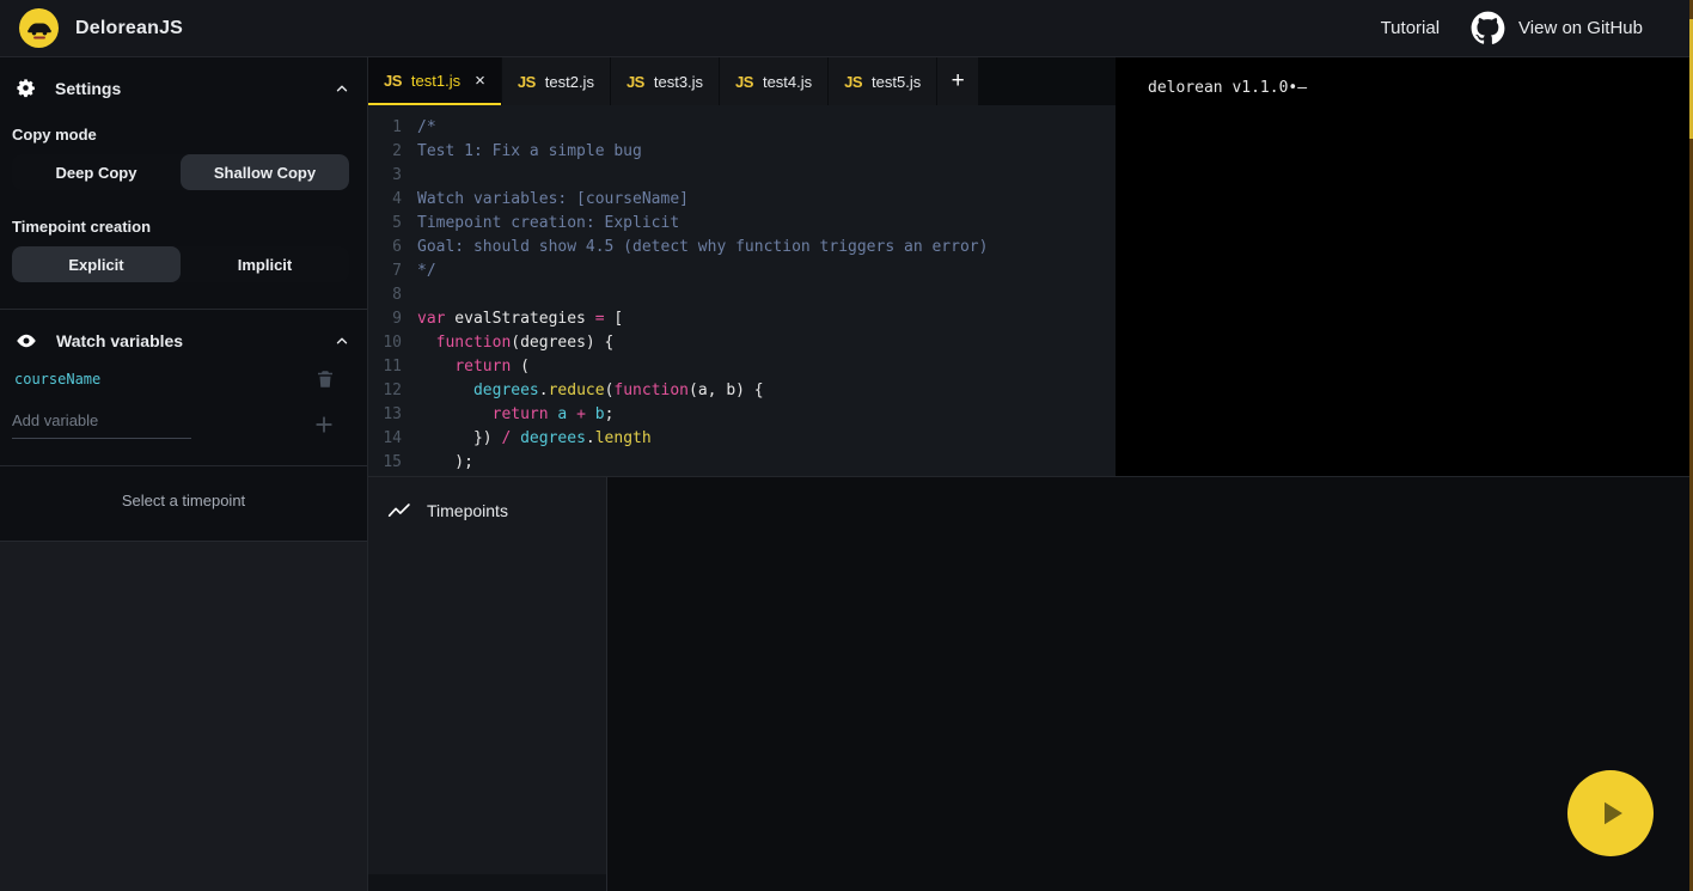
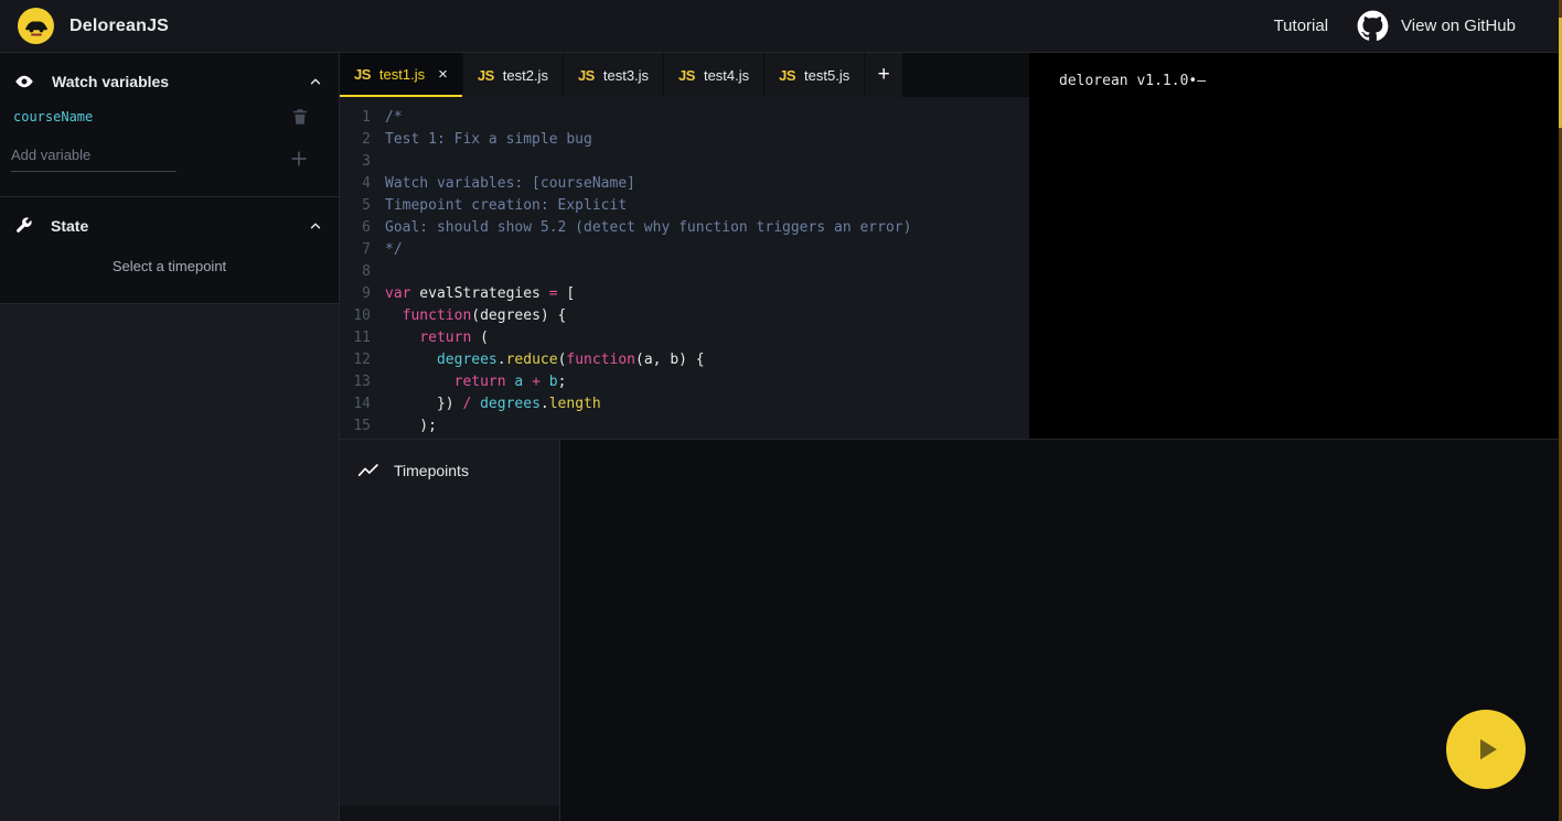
  DeloreanJS
  Tutorial
  View on GitHub
- Settings
- Copy mode
- Deep Copy
- Shallow Copy
- Timepoint creation
- Explicit
- Implicit
  Watch variables
  courseName
  Add variable
+ State
  Select a timepoint
  JS
  test1.js
  ×
  JS
  test2.js
  JS
  test3.js
  JS
  test4.js
  JS
  test5.js
  +
  1
  /*
  2
  Test 1: Fix a simple bug
  3
  4
  Watch variables: [courseName]
  5
  Timepoint creation: Explicit
  6
- Goal: should show 4.5 (detect why function triggers an error)
+ Goal: should show 5.2 (detect why function triggers an error)
  7
  */
  8
  9
  var evalStrategies = [
  10
  function(degrees) {
  11
  return (
  12
  degrees.reduce(function(a, b) {
  13
  return a + b;
  14
  }) / degrees.length
  15
  );
  delorean v1.1.0•—
  Timepoints
